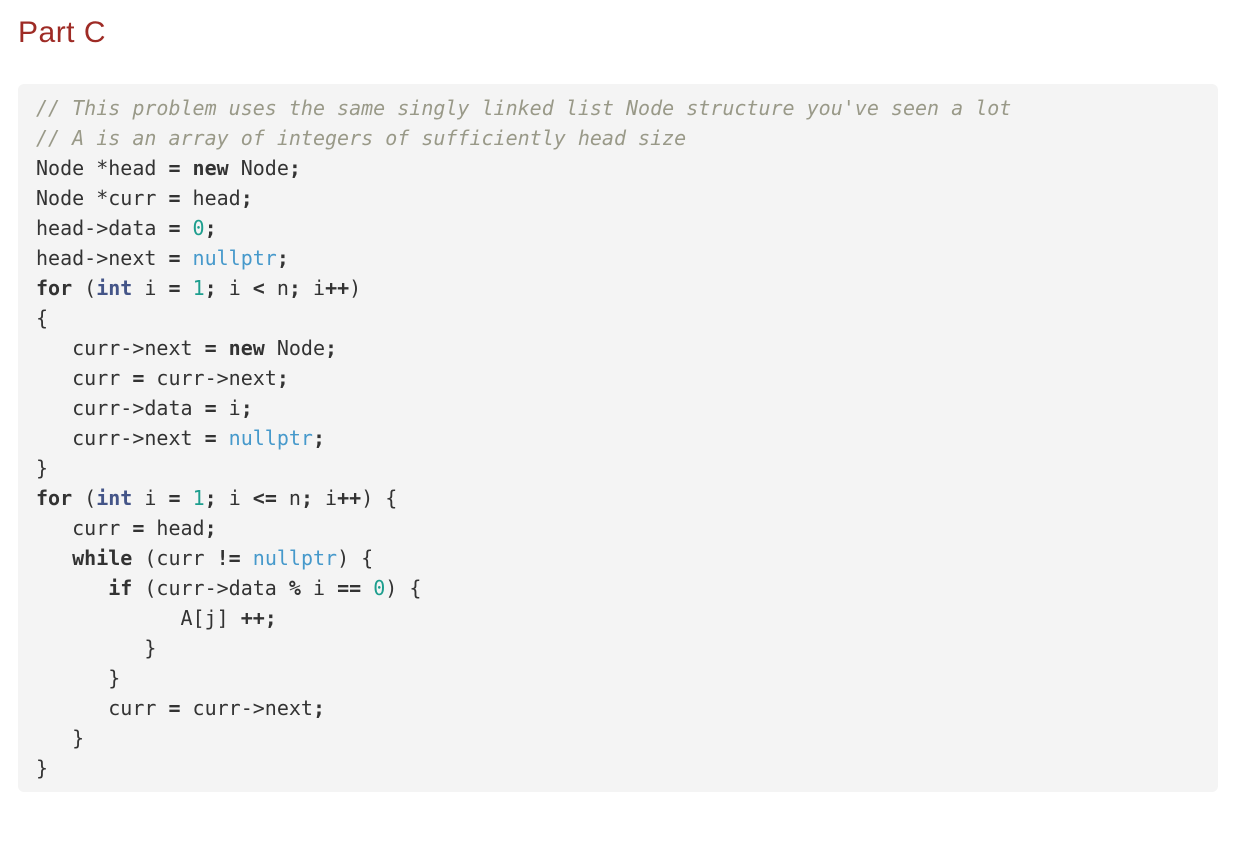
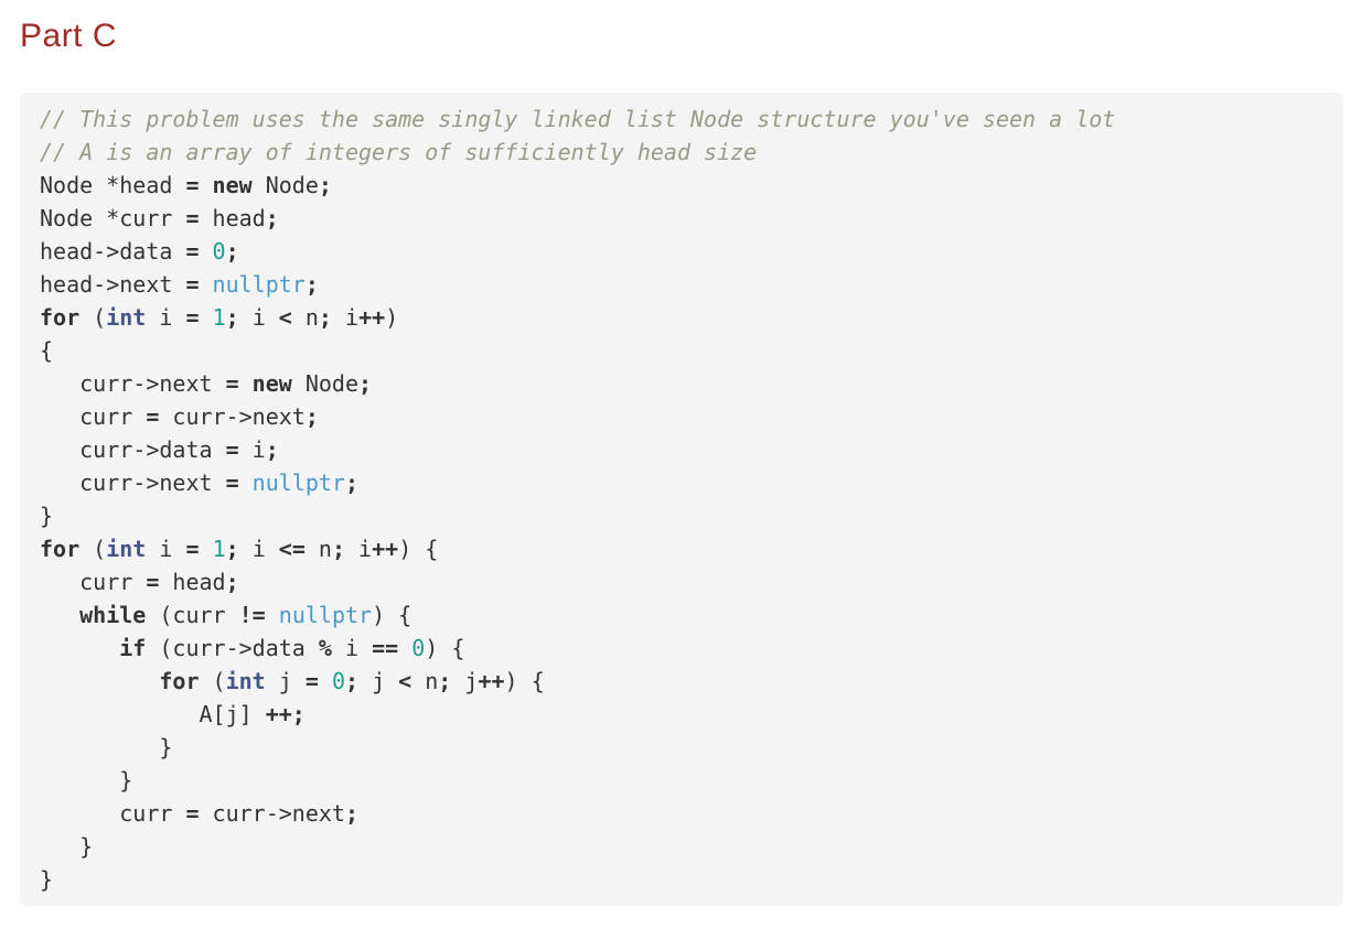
  Part C
  // This problem uses the same singly linked list Node structure you've seen a lot
  // A is an array of integers of sufficiently head size
  Node *head = new Node;
  Node *curr = head;
  head->data = 0;
  head->next = nullptr;
  for (int i = 1; i < n; i++)
  {
  curr->next = new Node;
  curr = curr->next;
  curr->data = i;
  curr->next = nullptr;
  }
  for (int i = 1; i <= n; i++) {
  curr = head;
  while (curr != nullptr) {
  if (curr->data % i == 0) {
+ for (int j = 0; j < n; j++) {
  A[j] ++;
  }
  }
  curr = curr->next;
  }
  }
